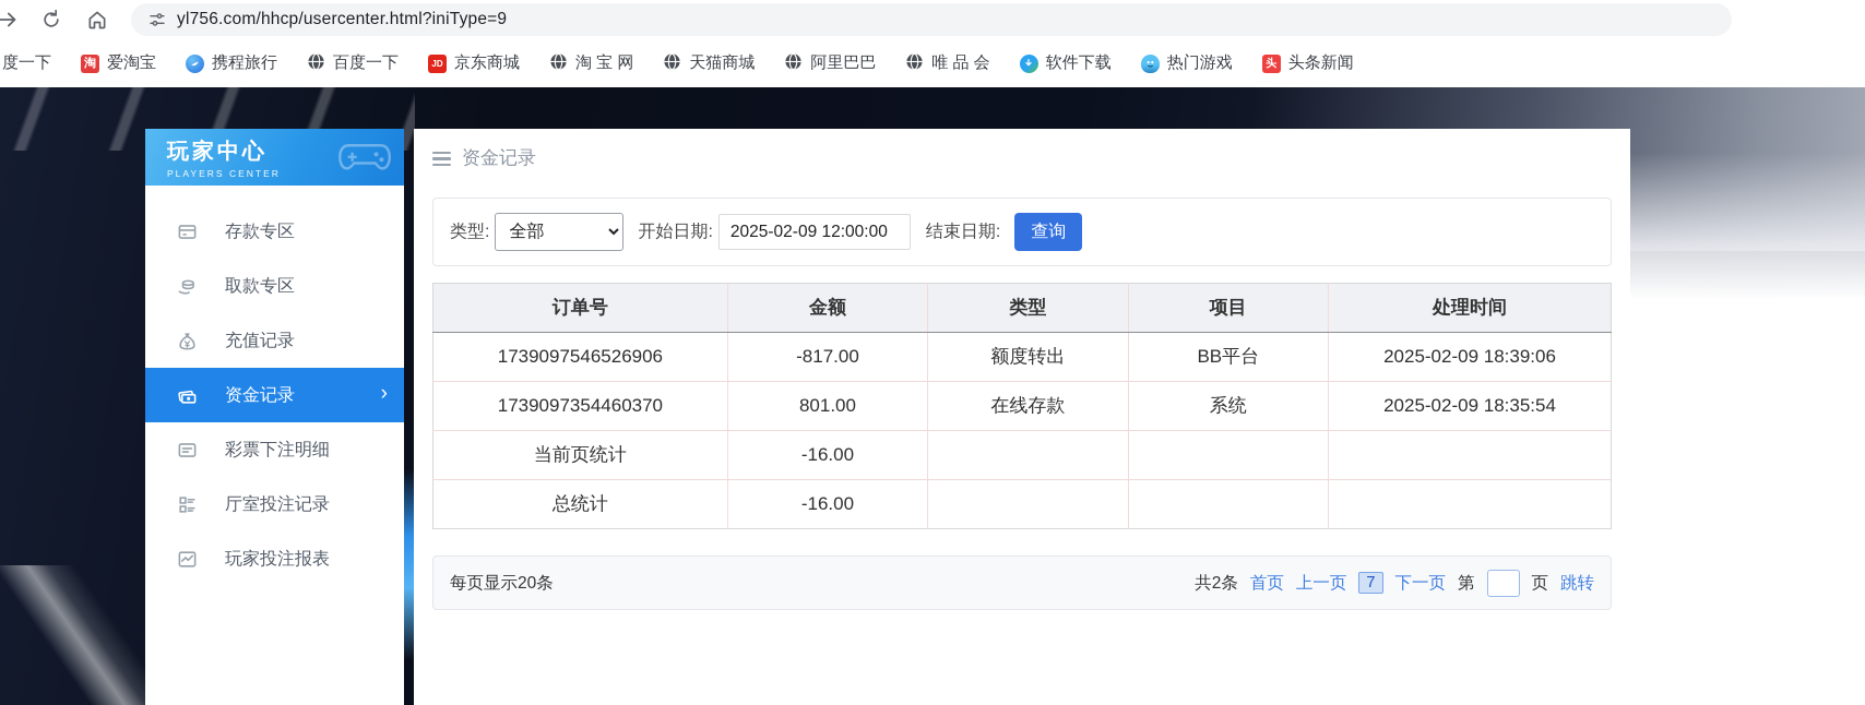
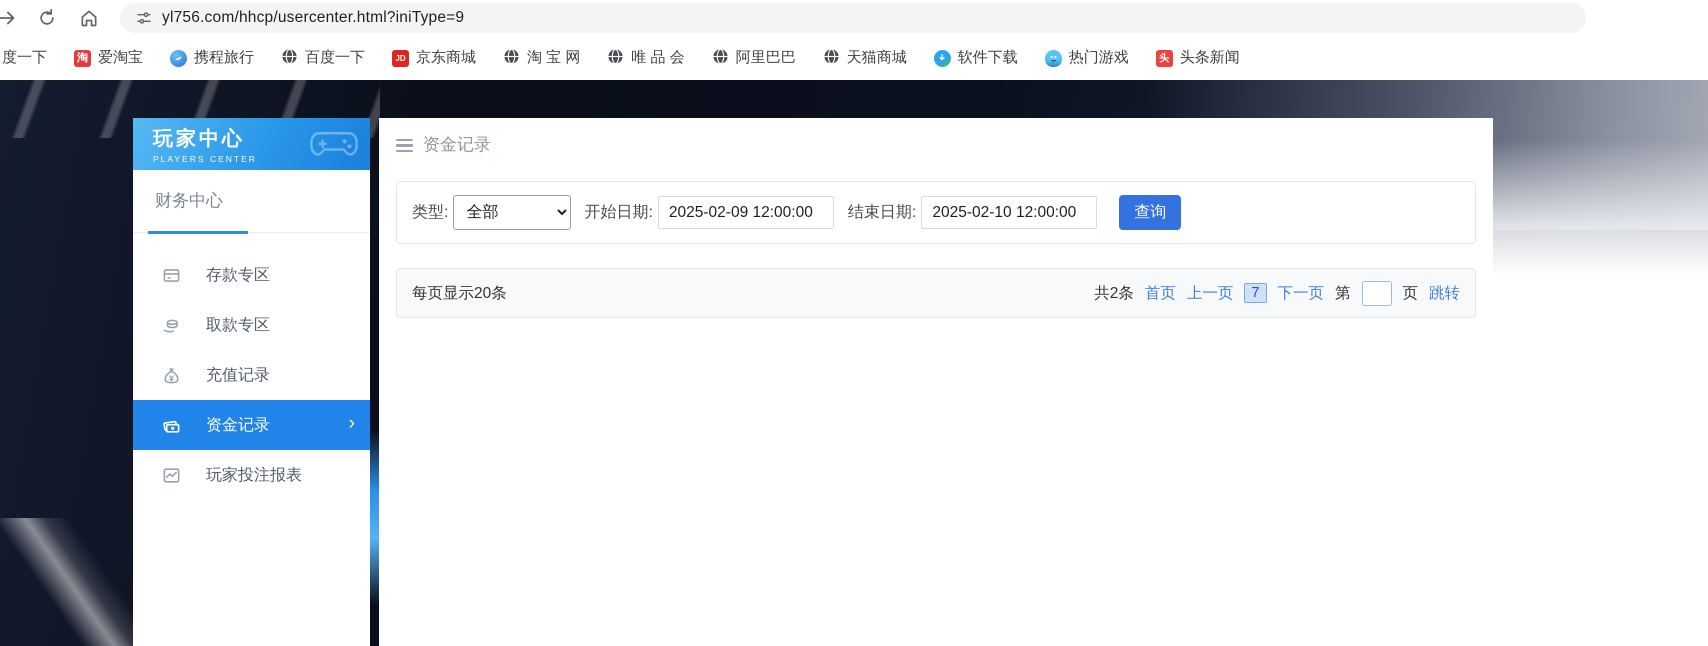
  yl756.com/hhcp/usercenter.html?iniType=9
  度一下
  淘
  爱淘宝
  携程旅行
  百度一下
  JD
  京东商城
  淘 宝 网
- 天猫商城
+ 唯 品 会
  阿里巴巴
- 唯 品 会
+ 天猫商城
  软件下载
  热门游戏
  头
  头条新闻
  玩家中心
  PLAYERS CENTER
+ 财务中心
  存款专区
  取款专区
  充值记录
  资金记录
  ›
- 彩票下注明细
- 厅室投注记录
  玩家投注报表
  资金记录
  类型:
  全部
  开始日期:
  2025-02-09 12:00:00
  结束日期:
+ 2025-02-10 12:00:00
  查询
- 订单号	金额	类型	项目	处理时间
- 1739097546526906	-817.00	额度转出	BB平台	2025-02-09 18:39:06
- 1739097354460370	801.00	在线存款	系统	2025-02-09 18:35:54
- 当前页统计	-16.00
- 总统计	-16.00
  每页显示20条
  共2条
  首页
  上一页
  7
  下一页
  第
  页
  跳转
